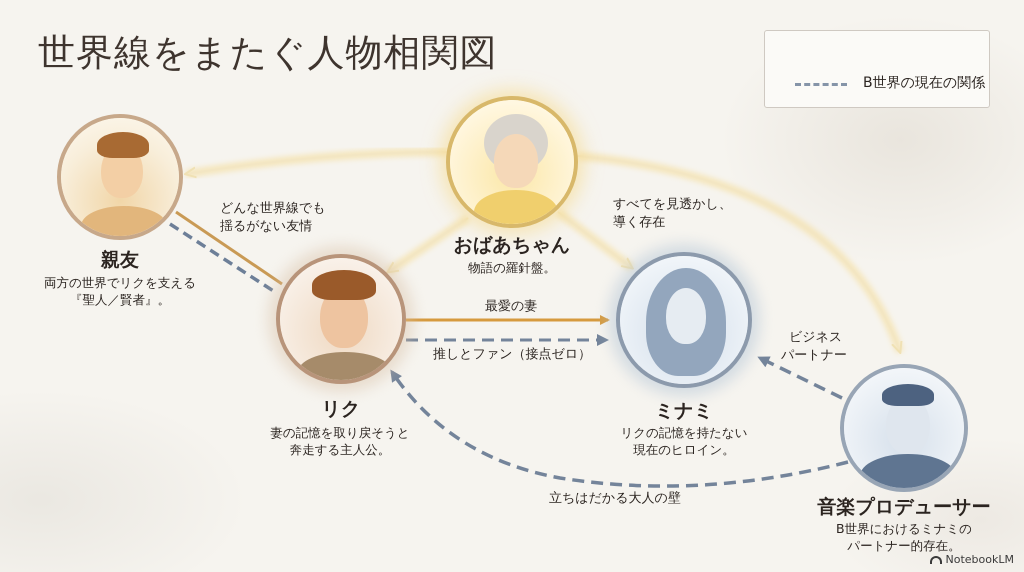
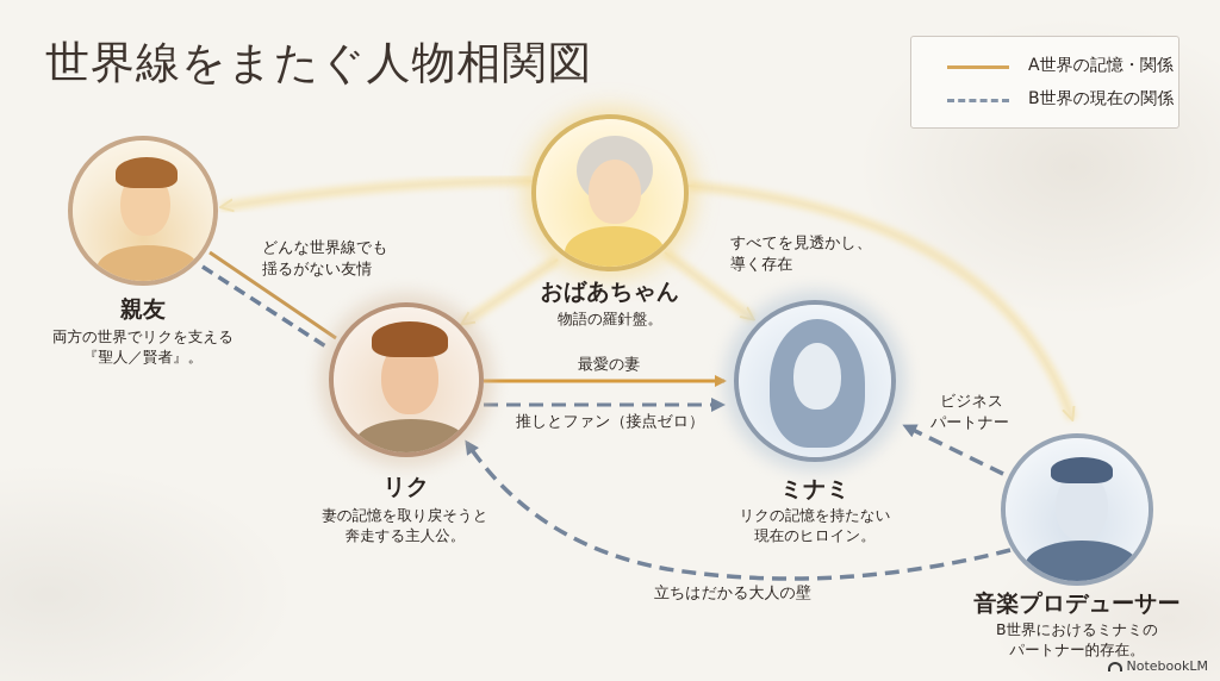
  世界線をまたぐ人物相関図
+ A世界の記憶・関係
  B世界の現在の関係
  親友
  両方の世界でリクを支える
  『聖人／賢者』。
  おばあちゃん
  物語の羅針盤。
  リク
  妻の記憶を取り戻そうと
  奔走する主人公。
  ミナミ
  リクの記憶を持たない
  現在のヒロイン。
  音楽プロデューサー
  B世界におけるミナミの
  パートナー的存在。
  どんな世界線でも
  揺るがない友情
  すべてを見透かし、
  導く存在
  最愛の妻
  推しとファン（接点ゼロ）
  ビジネス
  パートナー
  立ちはだかる大人の壁
  NotebookLM
